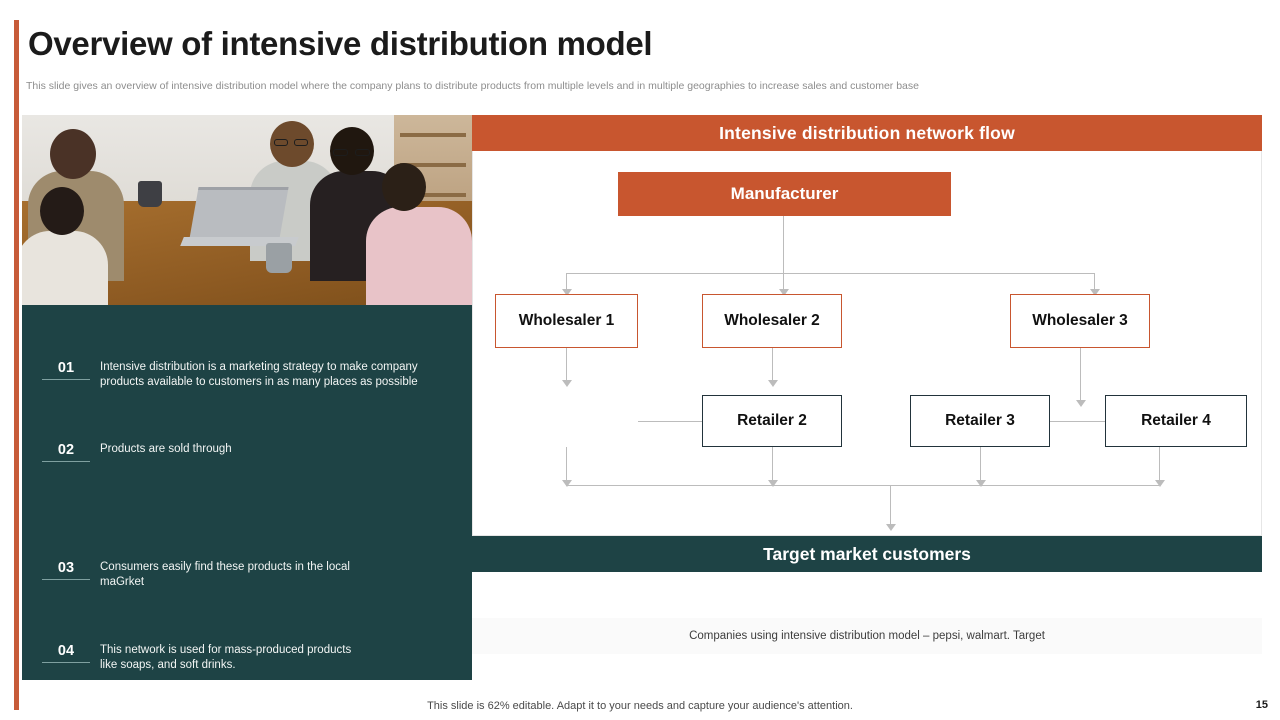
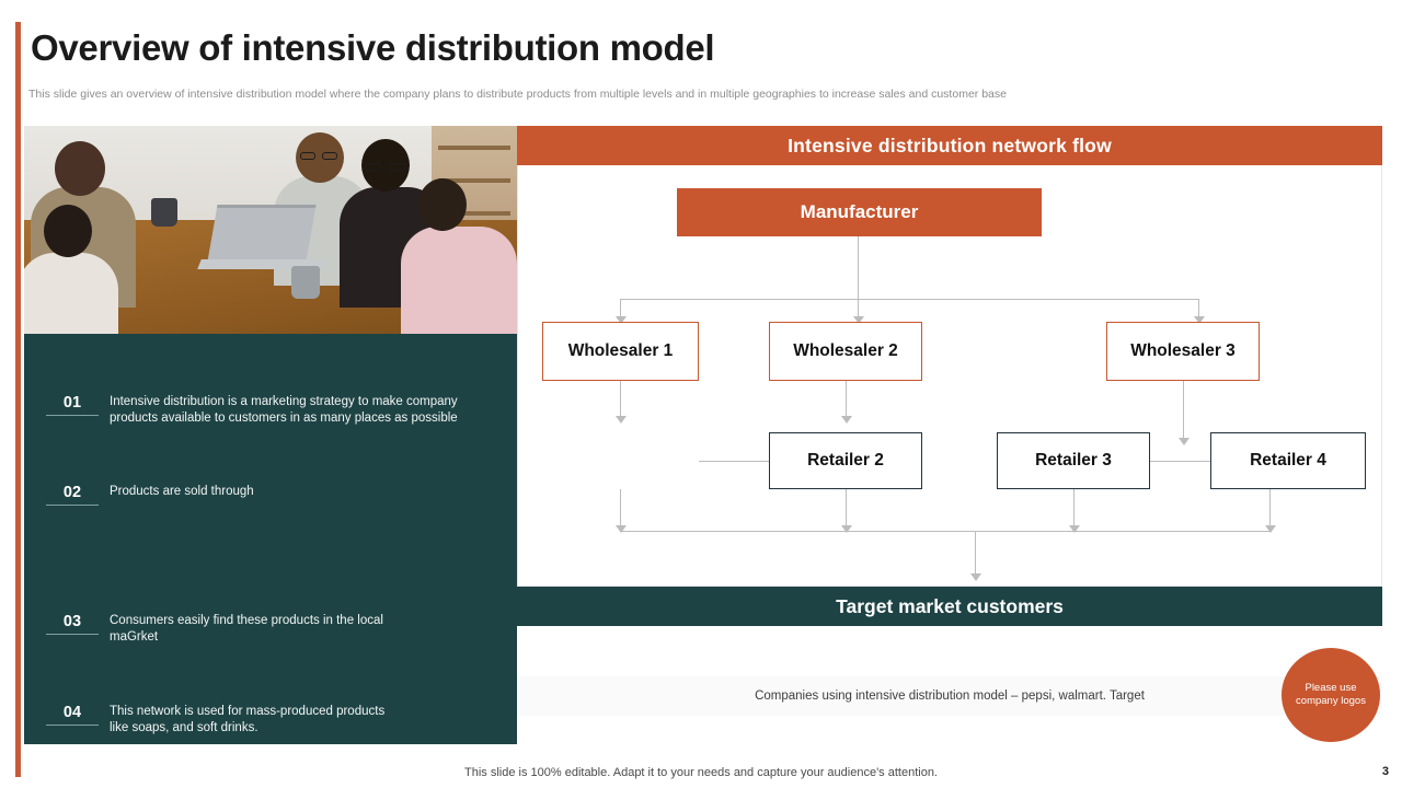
  Overview of intensive distribution model
  This slide gives an overview of intensive distribution model where the company plans to distribute products from multiple levels and in multiple geographies to increase sales and customer base
  01
  Intensive distribution is a marketing strategy to make company products available to customers in as many places as possible
  02
  Products are sold through
  03
  Consumers easily find these products in the local maGrket
  04
  This network is used for mass-produced products like soaps, and soft drinks.
  Intensive distribution network flow
  Manufacturer
  Wholesaler 1
  Wholesaler 2
  Wholesaler 3
  Retailer 2
  Retailer 3
  Retailer 4
  Target market customers
  Companies using intensive distribution model – pepsi, walmart. Target
+ Please use
+ company logos
- This slide is 62% editable. Adapt it to your needs and capture your audience's attention.
+ This slide is 100% editable. Adapt it to your needs and capture your audience's attention.
- 15
+ 3
